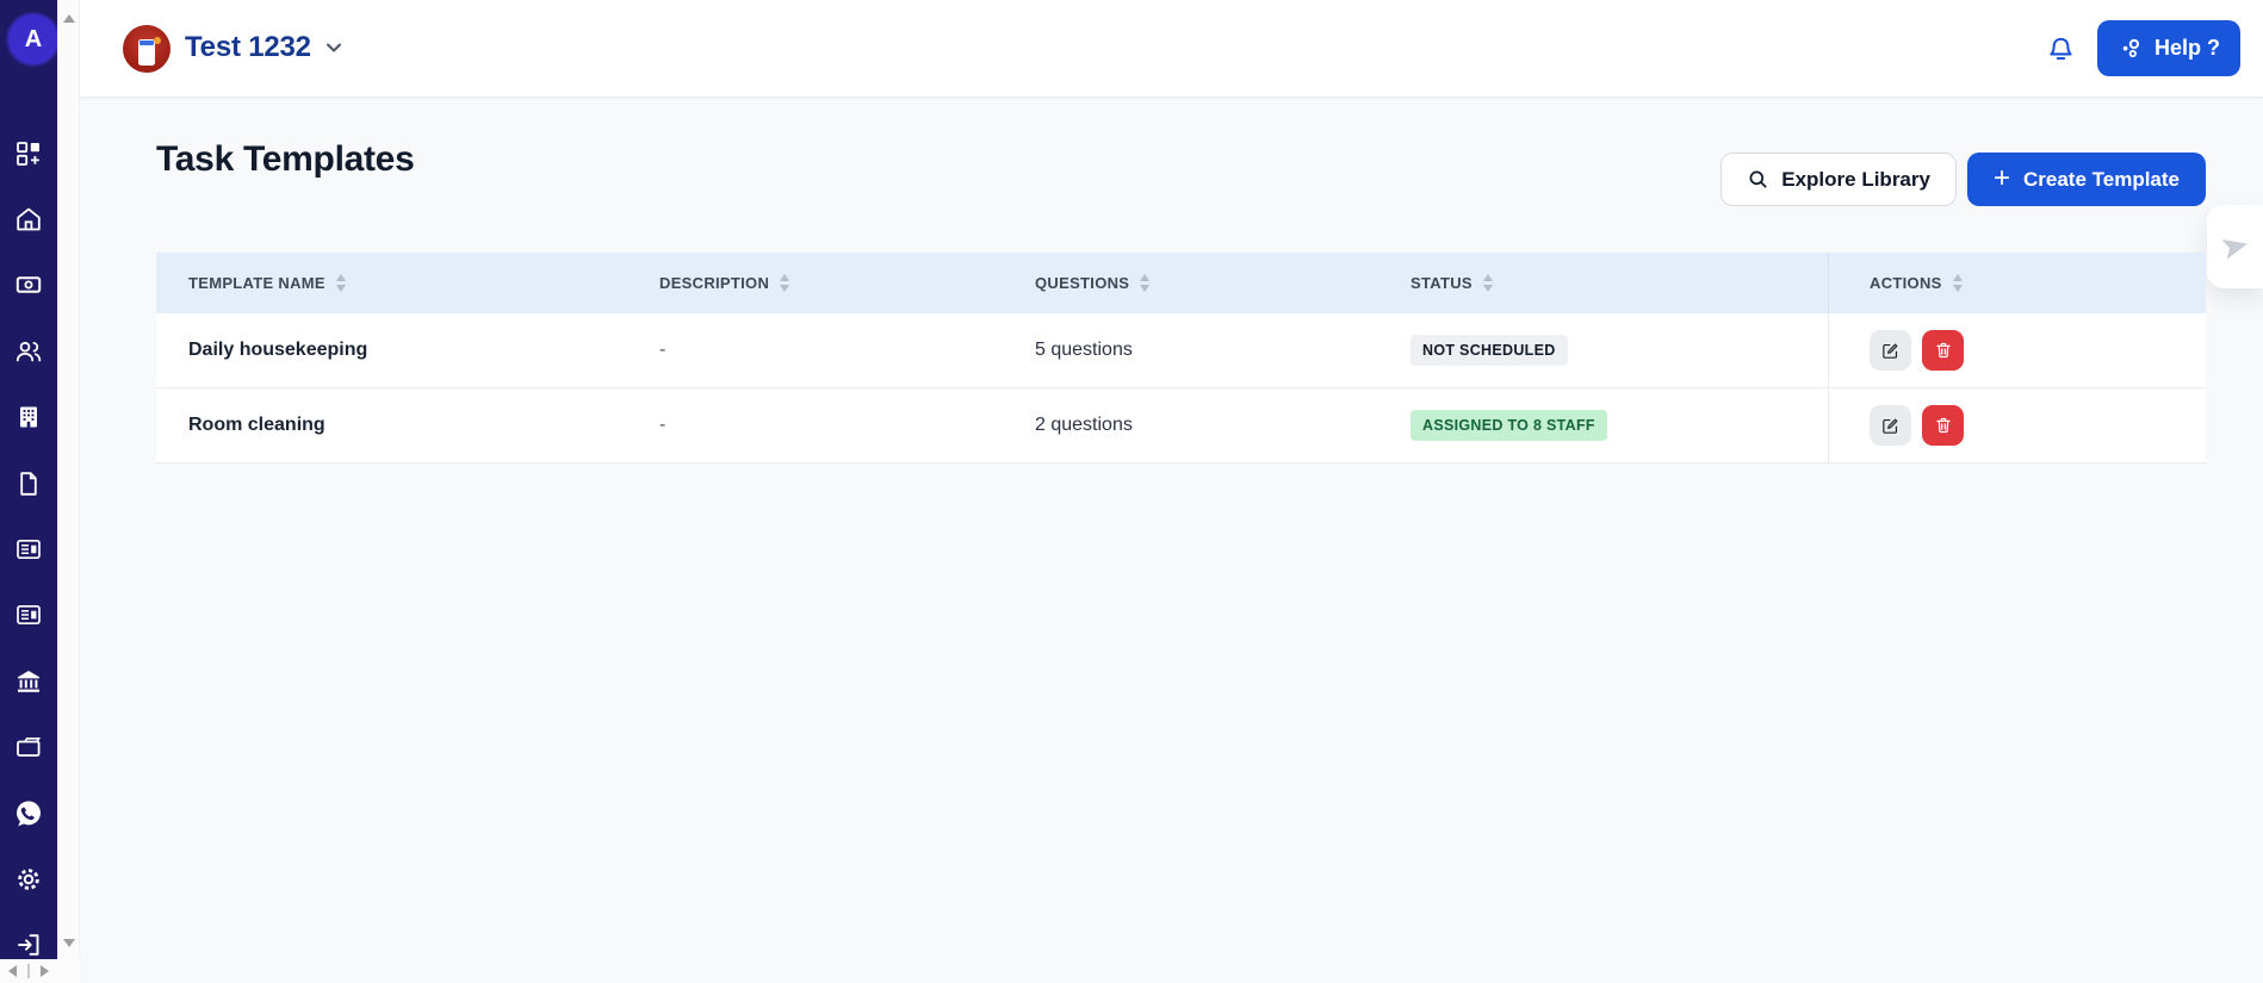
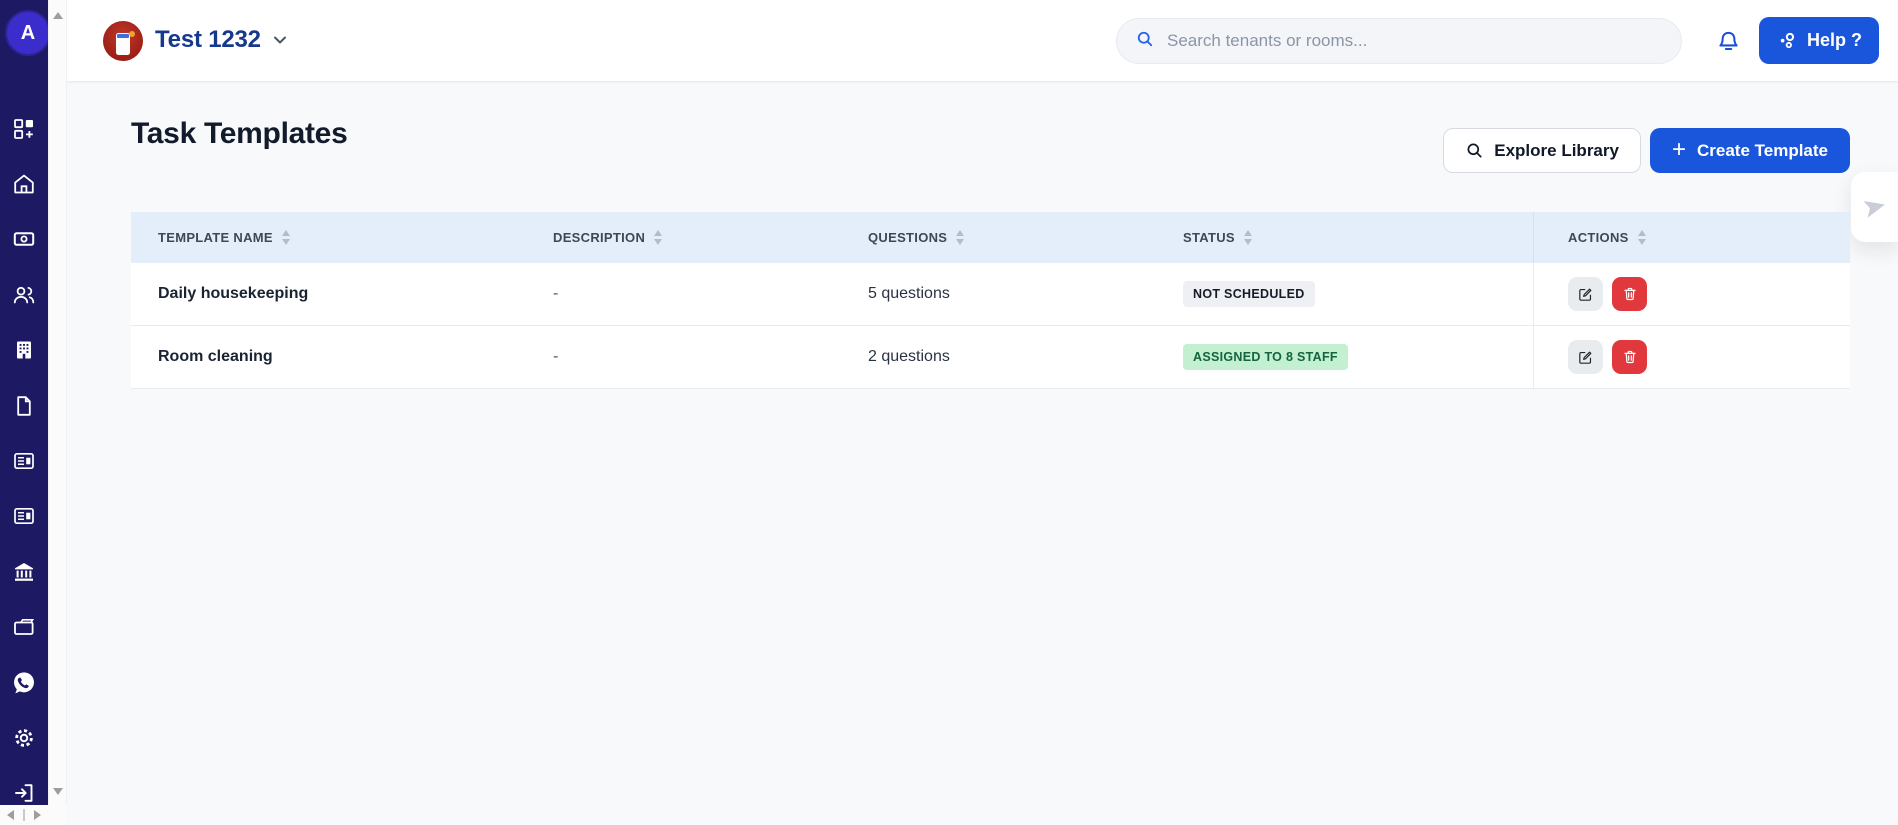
  A
  Test 1232
+ Search tenants or rooms...
  Help ?
  Task Templates
  Explore Library
  +
  Create Template
  TEMPLATE NAME
  DESCRIPTION
  QUESTIONS
  STATUS
  ACTIONS
  Daily housekeeping
  -
  5 questions
  NOT SCHEDULED
  Room cleaning
  -
  2 questions
  ASSIGNED TO 8 STAFF
